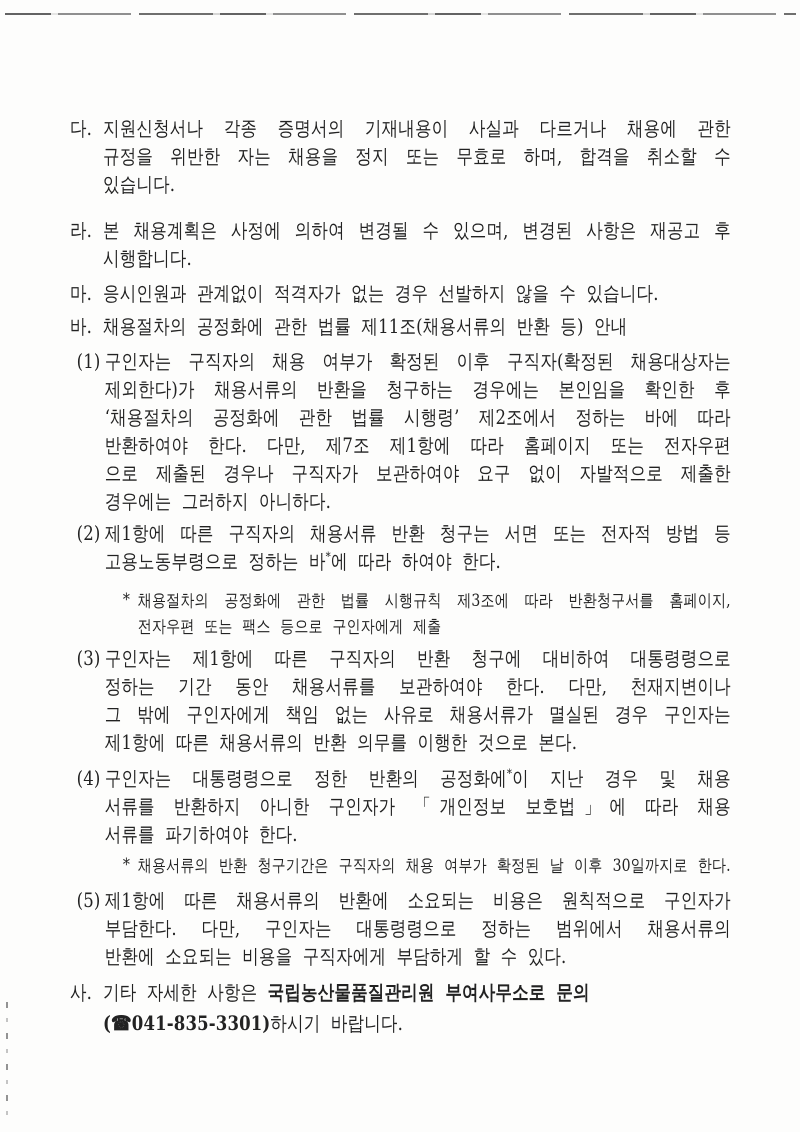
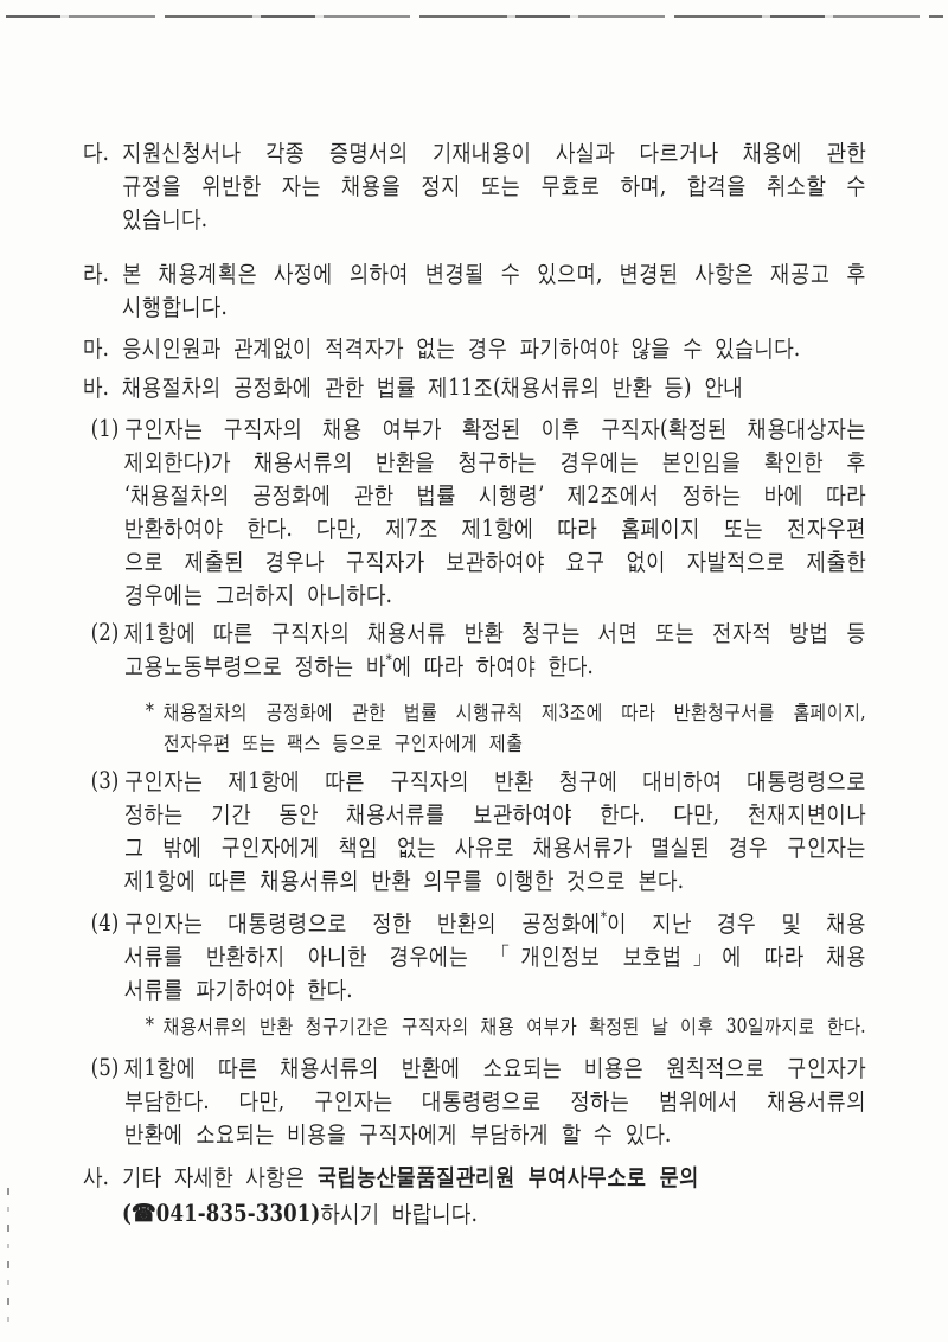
  다.
  지원신청서나 각종 증명서의 기재내용이 사실과 다르거나 채용에 관한
  규정을 위반한 자는 채용을 정지 또는 무효로 하며, 합격을 취소할 수
  있습니다.
  라.
  본 채용계획은 사정에 의하여 변경될 수 있으며, 변경된 사항은 재공고 후
  시행합니다.
  마.
- 응시인원과 관계없이 적격자가 없는 경우 선발하지 않을 수 있습니다.
+ 응시인원과 관계없이 적격자가 없는 경우 파기하여야 않을 수 있습니다.
  바.
  채용절차의 공정화에 관한 법률 제11조(채용서류의 반환 등) 안내
  (1)
  구인자는 구직자의 채용 여부가 확정된 이후 구직자(확정된 채용대상자는
  제외한다)가 채용서류의 반환을 청구하는 경우에는 본인임을 확인한 후
  ‘채용절차의 공정화에 관한 법률 시행령’ 제2조에서 정하는 바에 따라
  반환하여야 한다. 다만, 제7조 제1항에 따라 홈페이지 또는 전자우편
  으로 제출된 경우나 구직자가 보관하여야 요구 없이 자발적으로 제출한
  경우에는 그러하지 아니하다.
  (2)
  제1항에 따른 구직자의 채용서류 반환 청구는 서면 또는 전자적 방법 등
  고용노동부령으로 정하는 바*에 따라 하여야 한다.
  *
  채용절차의 공정화에 관한 법률 시행규칙 제3조에 따라 반환청구서를 홈페이지,
  전자우편 또는 팩스 등으로 구인자에게 제출
  (3)
  구인자는 제1항에 따른 구직자의 반환 청구에 대비하여 대통령령으로
  정하는 기간 동안 채용서류를 보관하여야 한다. 다만, 천재지변이나
  그 밖에 구인자에게 책임 없는 사유로 채용서류가 멸실된 경우 구인자는
  제1항에 따른 채용서류의 반환 의무를 이행한 것으로 본다.
  (4)
  구인자는 대통령령으로 정한 반환의 공정화에*이 지난 경우 및 채용
- 서류를 반환하지 아니한 구인자가 「개인정보 보호법」에 따라 채용
+ 서류를 반환하지 아니한 경우에는 「개인정보 보호법」에 따라 채용
  서류를 파기하여야 한다.
  *
  채용서류의 반환 청구기간은 구직자의 채용 여부가 확정된 날 이후 30일까지로 한다.
  (5)
  제1항에 따른 채용서류의 반환에 소요되는 비용은 원칙적으로 구인자가
  부담한다. 다만, 구인자는 대통령령으로 정하는 범위에서 채용서류의
  반환에 소요되는 비용을 구직자에게 부담하게 할 수 있다.
  사.
  기타 자세한 사항은 국립농산물품질관리원 부여사무소로 문의
  (☎041-835-3301)하시기 바랍니다.
